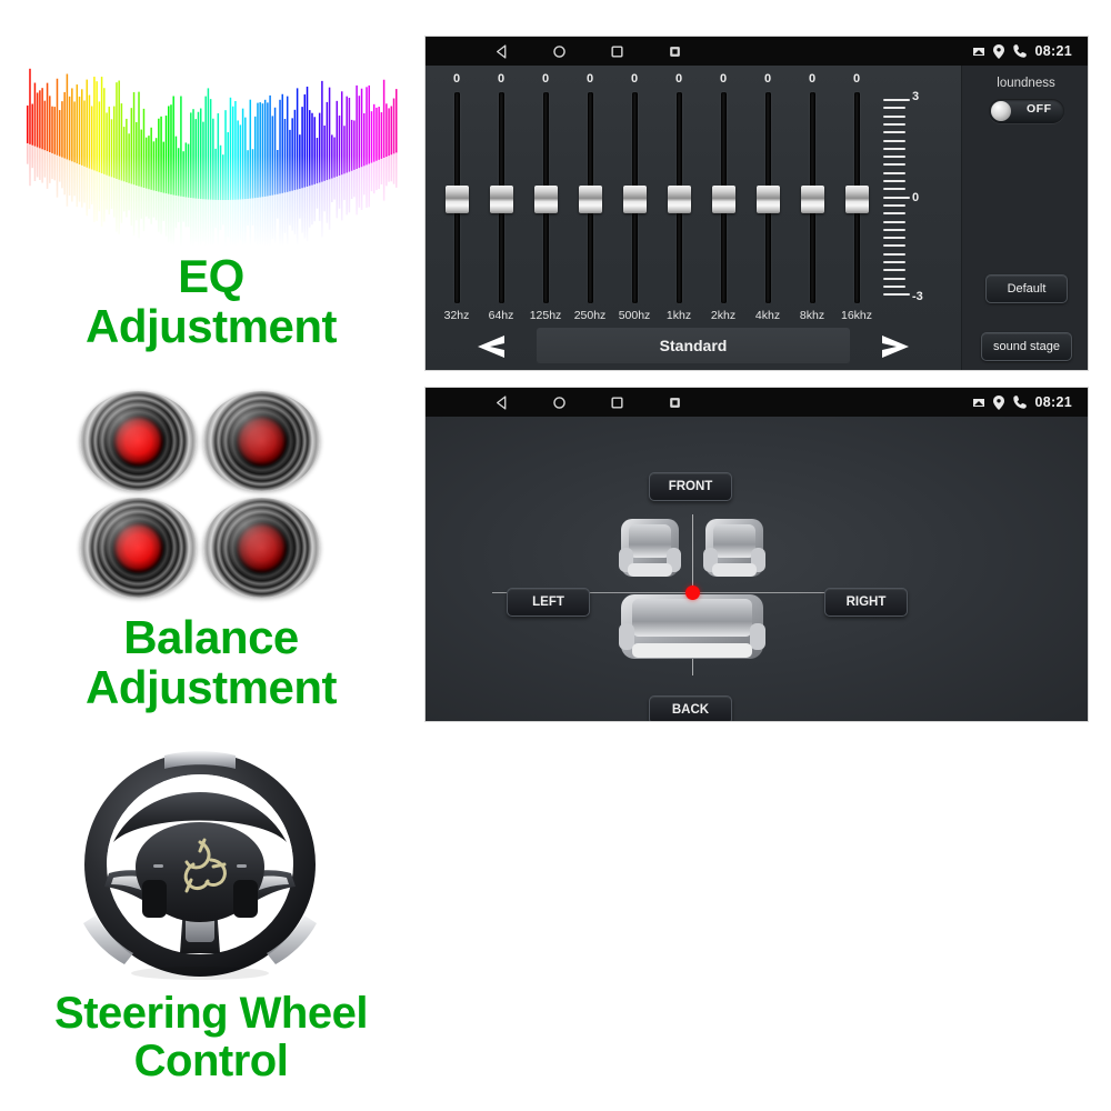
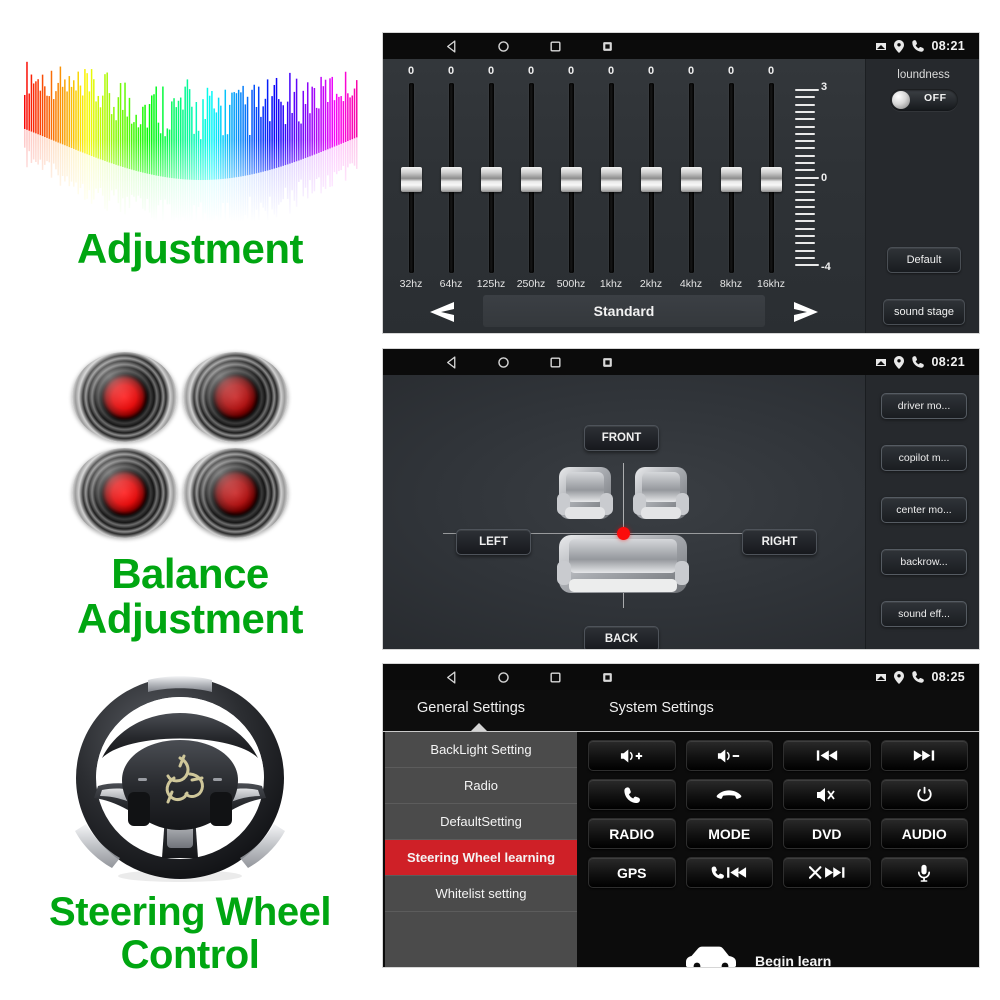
- EQ
  Adjustment
  Balance
  Adjustment
  Steering Wheel
  Control
  08:21
  0
  0
  0
  0
  0
  0
  0
  0
  0
  0
  3
  0
- -3
+ -4
  32hz
  64hz
  125hz
  250hz
  500hz
  1khz
  2khz
  4khz
  8khz
  16khz
  Standard
  loundness
  OFF
  Default
  sound stage
  08:21
  FRONT
  BACK
  LEFT
  RIGHT
+ driver mo...
+ copilot m...
+ center mo...
+ backrow...
+ sound eff...
+ 08:25
+ General Settings
+ System Settings
+ BackLight Setting
+ Radio
+ DefaultSetting
+ Steering Wheel learning
+ Whitelist setting
+ RADIO
+ MODE
+ DVD
+ AUDIO
+ GPS
+ Begin learn
